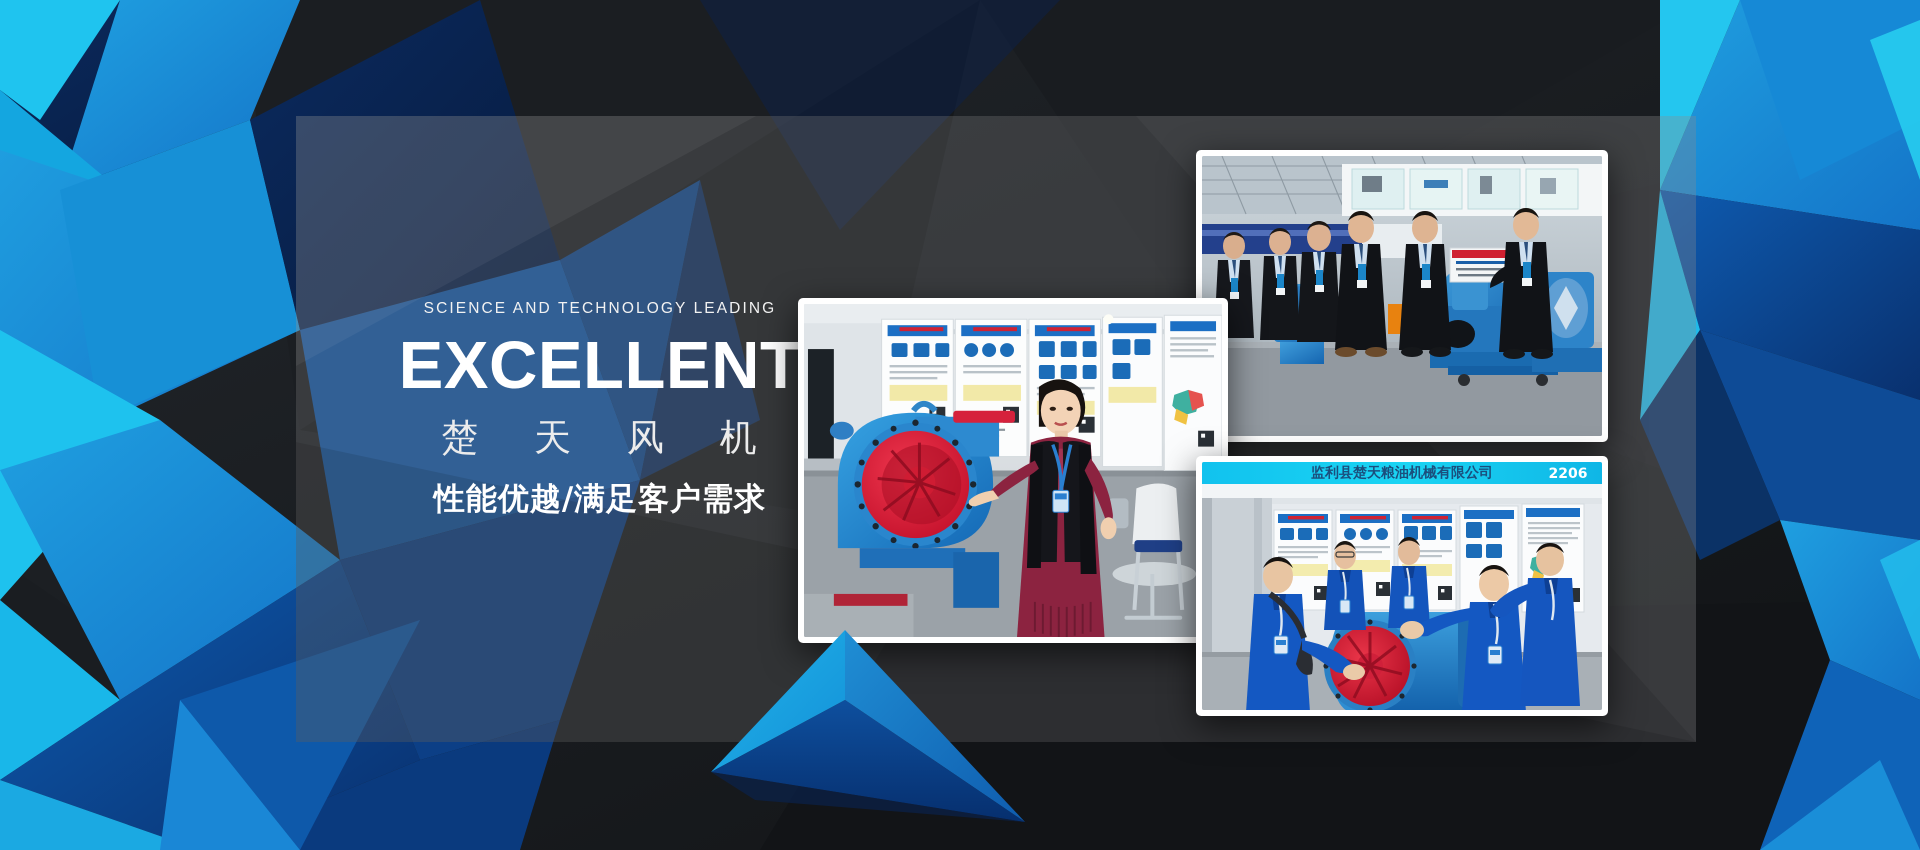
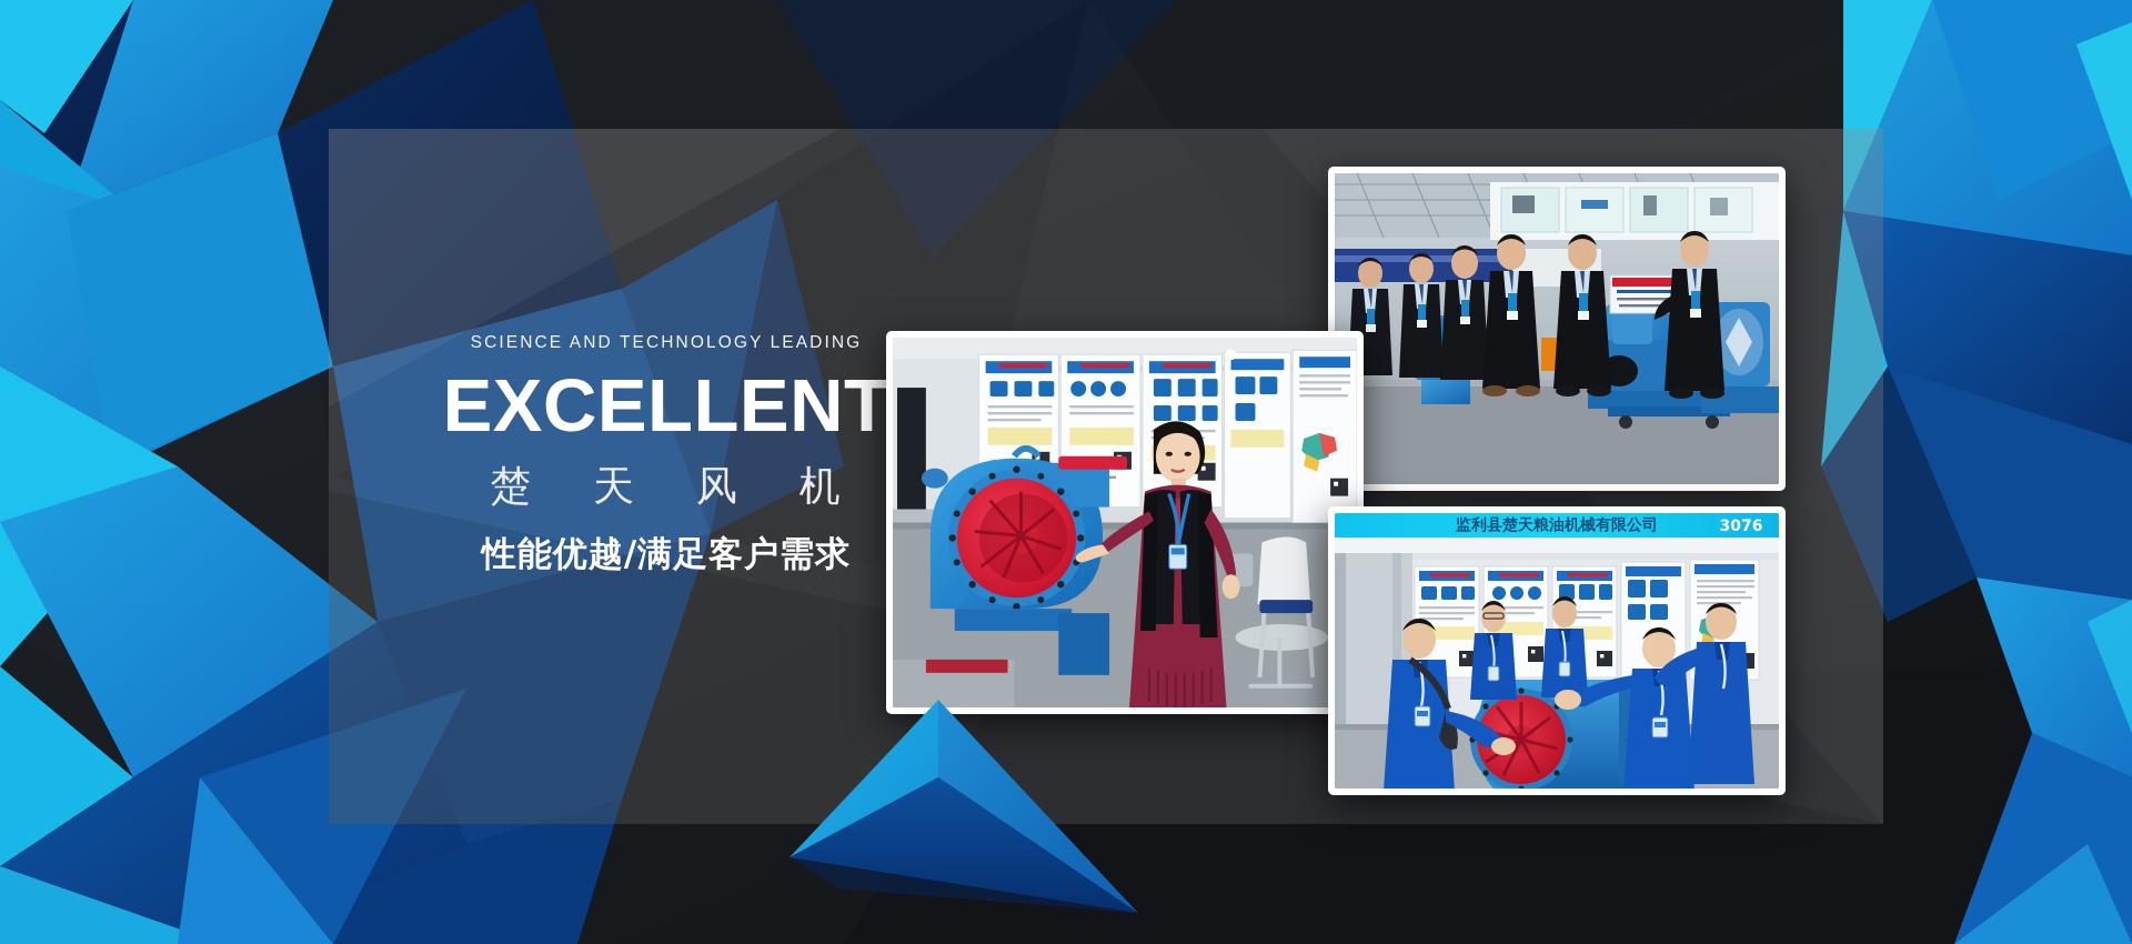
  SCIENCE AND TECHNOLOGY LEADING
  EXCELLENT
  楚 天 风 机
  性能优越/满足客户需求
  监利县楚天粮油机械有限公司
- 2206
+ 3076
